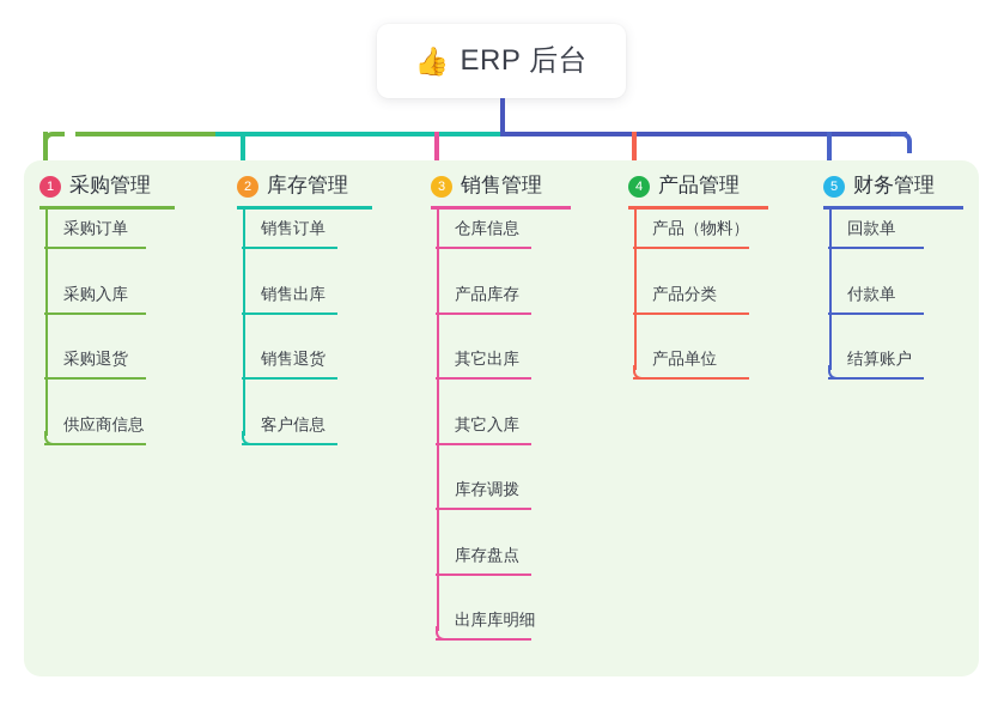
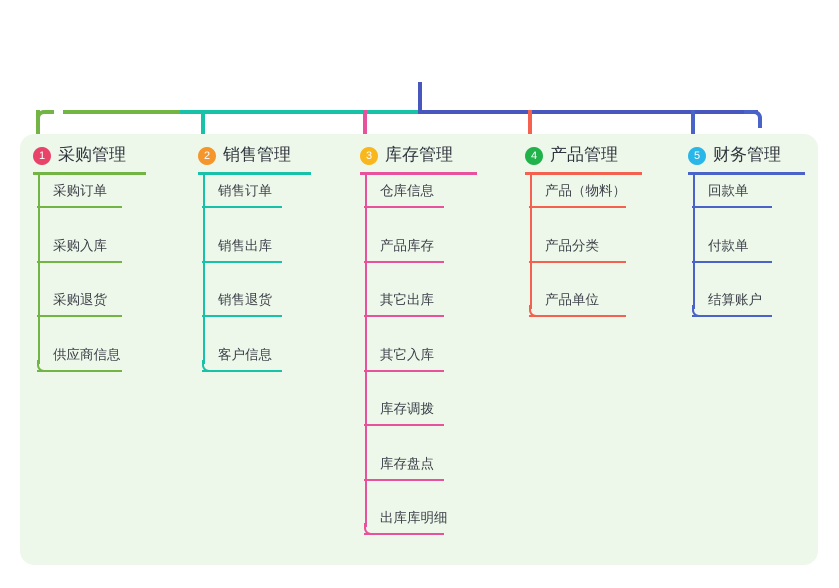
- 👍
- ERP 后台
  1
  采购管理
  采购订单
  采购入库
  采购退货
  供应商信息
  2
- 库存管理
+ 销售管理
  销售订单
  销售出库
  销售退货
  客户信息
  3
- 销售管理
+ 库存管理
  仓库信息
  产品库存
  其它出库
  其它入库
  库存调拨
  库存盘点
  出库库明细
  4
  产品管理
  产品（物料）
  产品分类
  产品单位
  5
  财务管理
  回款单
  付款单
  结算账户
